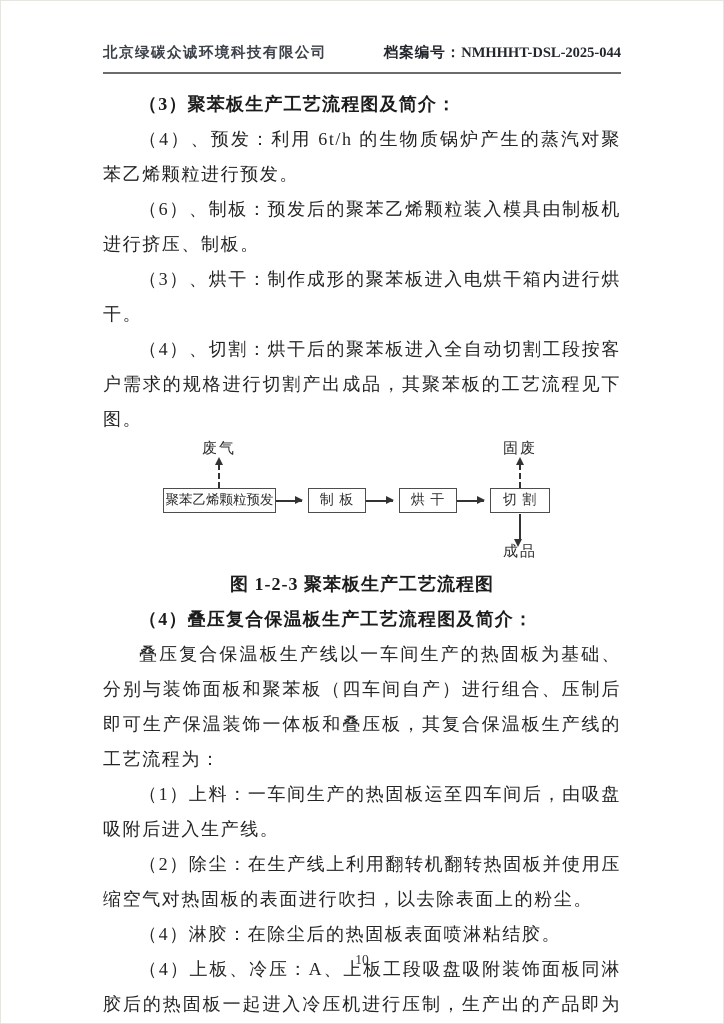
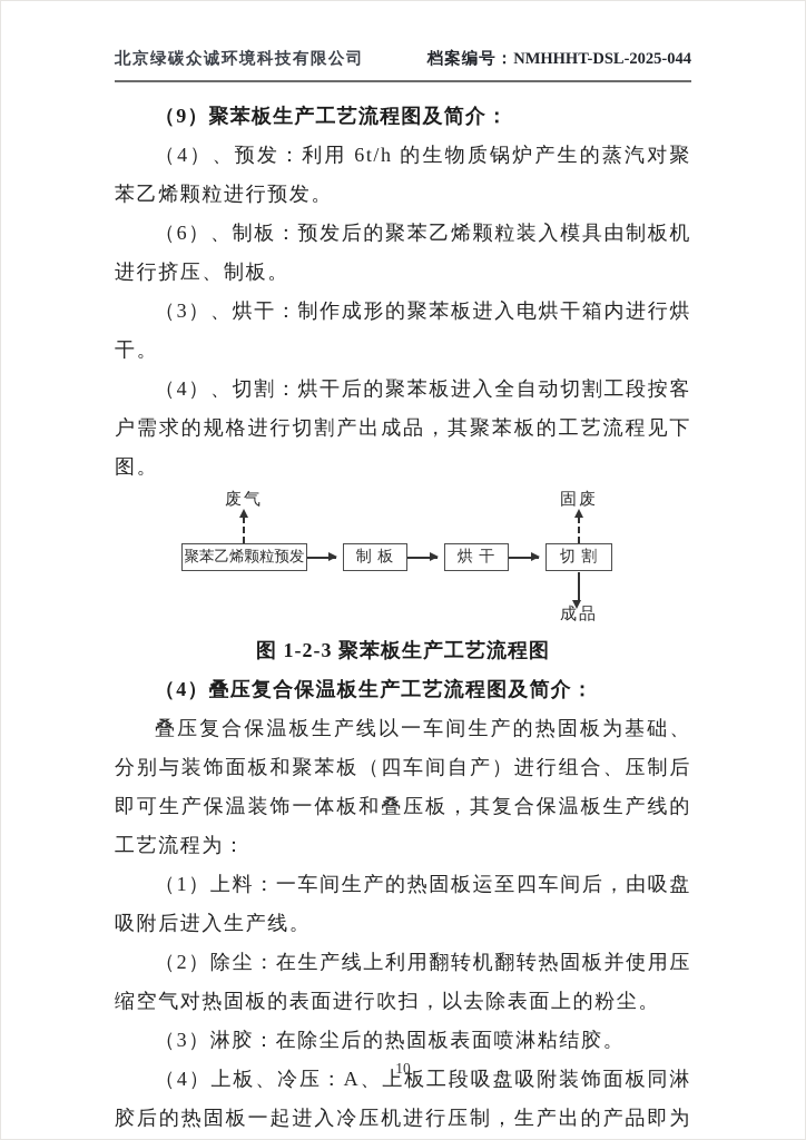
  北京绿碳众诚环境科技有限公司
  档案编号：NMHHHT-DSL-2025-044
- （3）聚苯板生产工艺流程图及简介：
+ （9）聚苯板生产工艺流程图及简介：
  （4）、预发：利用 6t/h 的生物质锅炉产生的蒸汽对聚苯乙烯颗粒进行预发。
  （6）、制板：预发后的聚苯乙烯颗粒装入模具由制板机进行挤压、制板。
  （3）、烘干：制作成形的聚苯板进入电烘干箱内进行烘干。
  （4）、切割：烘干后的聚苯板进入全自动切割工段按客户需求的规格进行切割产出成品，其聚苯板的工艺流程见下图。
  废气
  固废
  成品
  聚苯乙烯颗粒预发
  制 板
  烘 干
  切 割
  图 1-2-3 聚苯板生产工艺流程图
  （4）叠压复合保温板生产工艺流程图及简介：
  叠压复合保温板生产线以一车间生产的热固板为基础、分别与装饰面板和聚苯板（四车间自产）进行组合、压制后即可生产保温装饰一体板和叠压板，其复合保温板生产线的工艺流程为：
  （1）上料：一车间生产的热固板运至四车间后，由吸盘吸附后进入生产线。
  （2）除尘：在生产线上利用翻转机翻转热固板并使用压缩空气对热固板的表面进行吹扫，以去除表面上的粉尘。
- （4）淋胶：在除尘后的热固板表面喷淋粘结胶。
+ （3）淋胶：在除尘后的热固板表面喷淋粘结胶。
  （4）上板、冷压：A、上板工段吸盘吸附装饰面板同淋胶后的热固板一起进入冷压机进行压制，生产出的产品即为
  10
